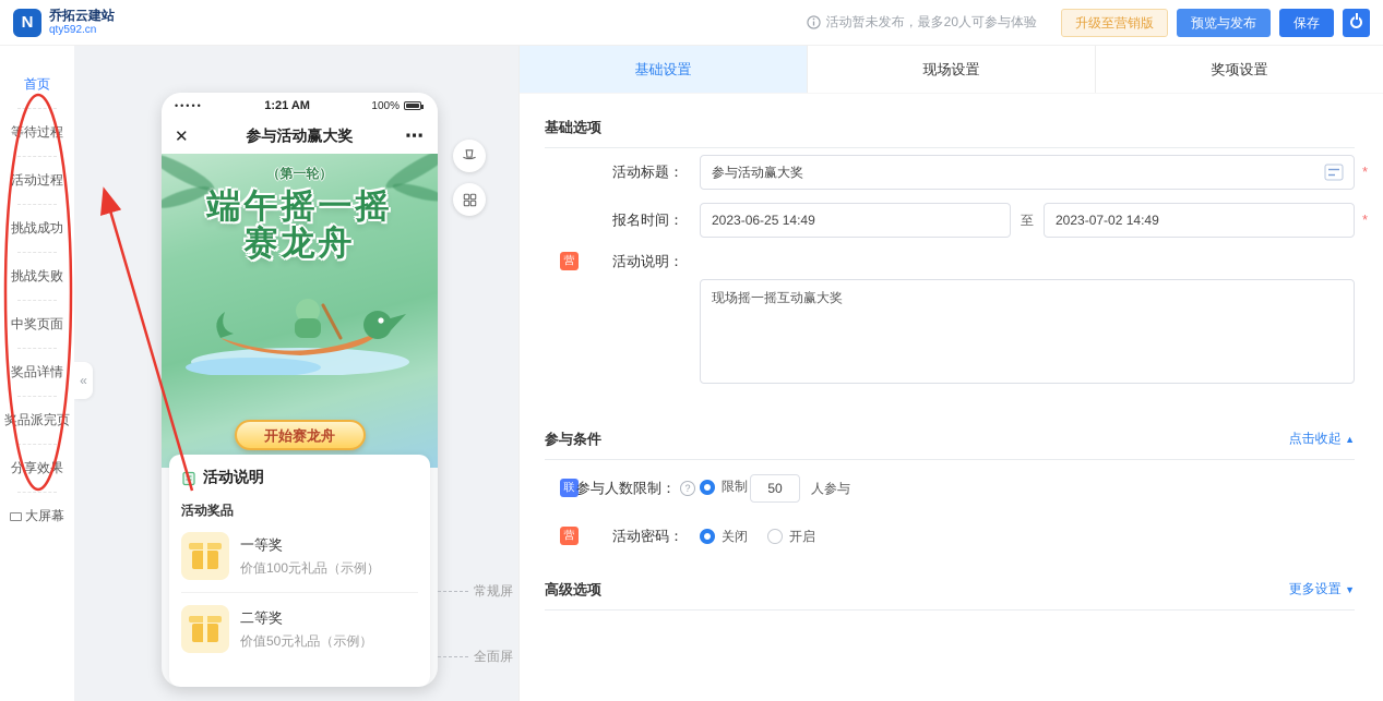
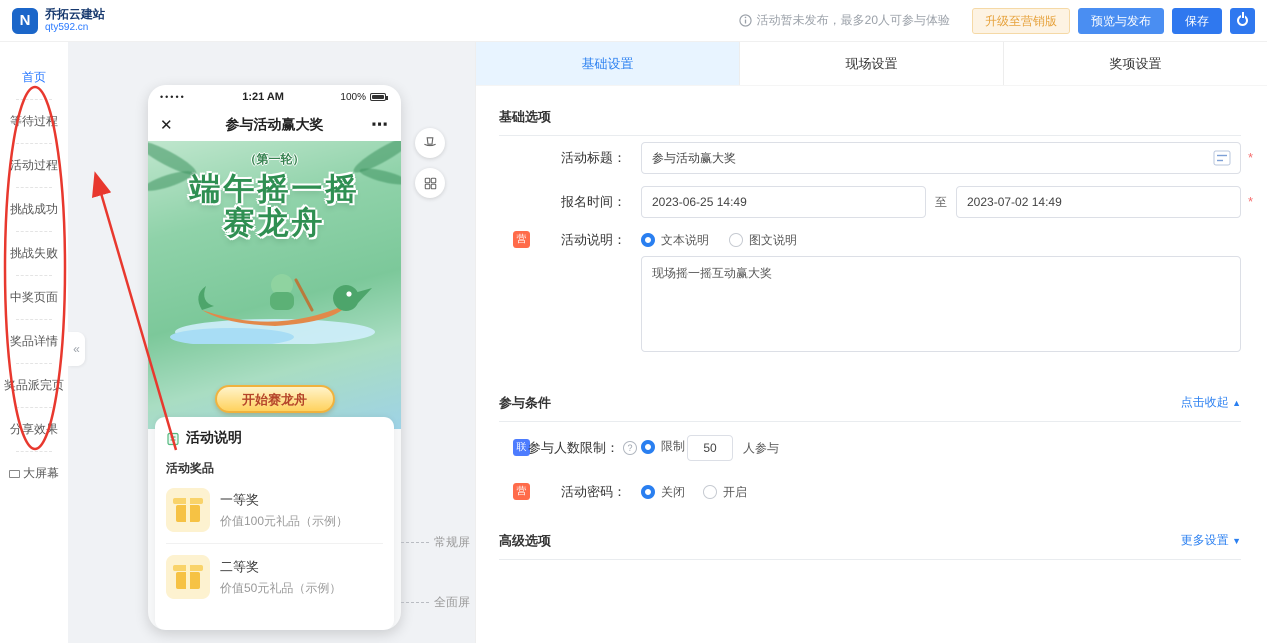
  N
  乔拓云建站
  qty592.cn
  活动暂未发布，最多20人可参与体验
  升级至营销版
  预览与发布
  保存
  首页
  等待过
  活动过程
  挑战成功
  挑战失败
  中奖页面
  奖品详情
  奖品派完
  分享效果
  大屏幕
  «
  •••••
  1:21 AM
  100%
  ✕
  参与活动赢大奖
  ⋯
  （第一轮）
  端午摇一摇
  赛龙舟
  开始赛龙舟
  活动说明
  活动奖品
  一等奖
  价值100元礼品（示例）
  二等奖
  价值50元礼品（示例）
  常规屏
  全面屏
  基础设置
  现场设置
  奖项设置
  基础选项
  活动标题：
  参与活动赢大奖
  *
  报名时间：
  2023-06-25 14:49
  至
  2023-07-02 14:49
  *
  营
  活动说明：
+ 文本说明
+ 图文说明
  现场摇一摇互动赢大奖
  参与条件
  点击收起 ▲
  联
  参与人数限制：
  限制
  50
  人参与
  营
  活动密码：
  关闭
  开启
  高级选项
  更多设置 ▼
